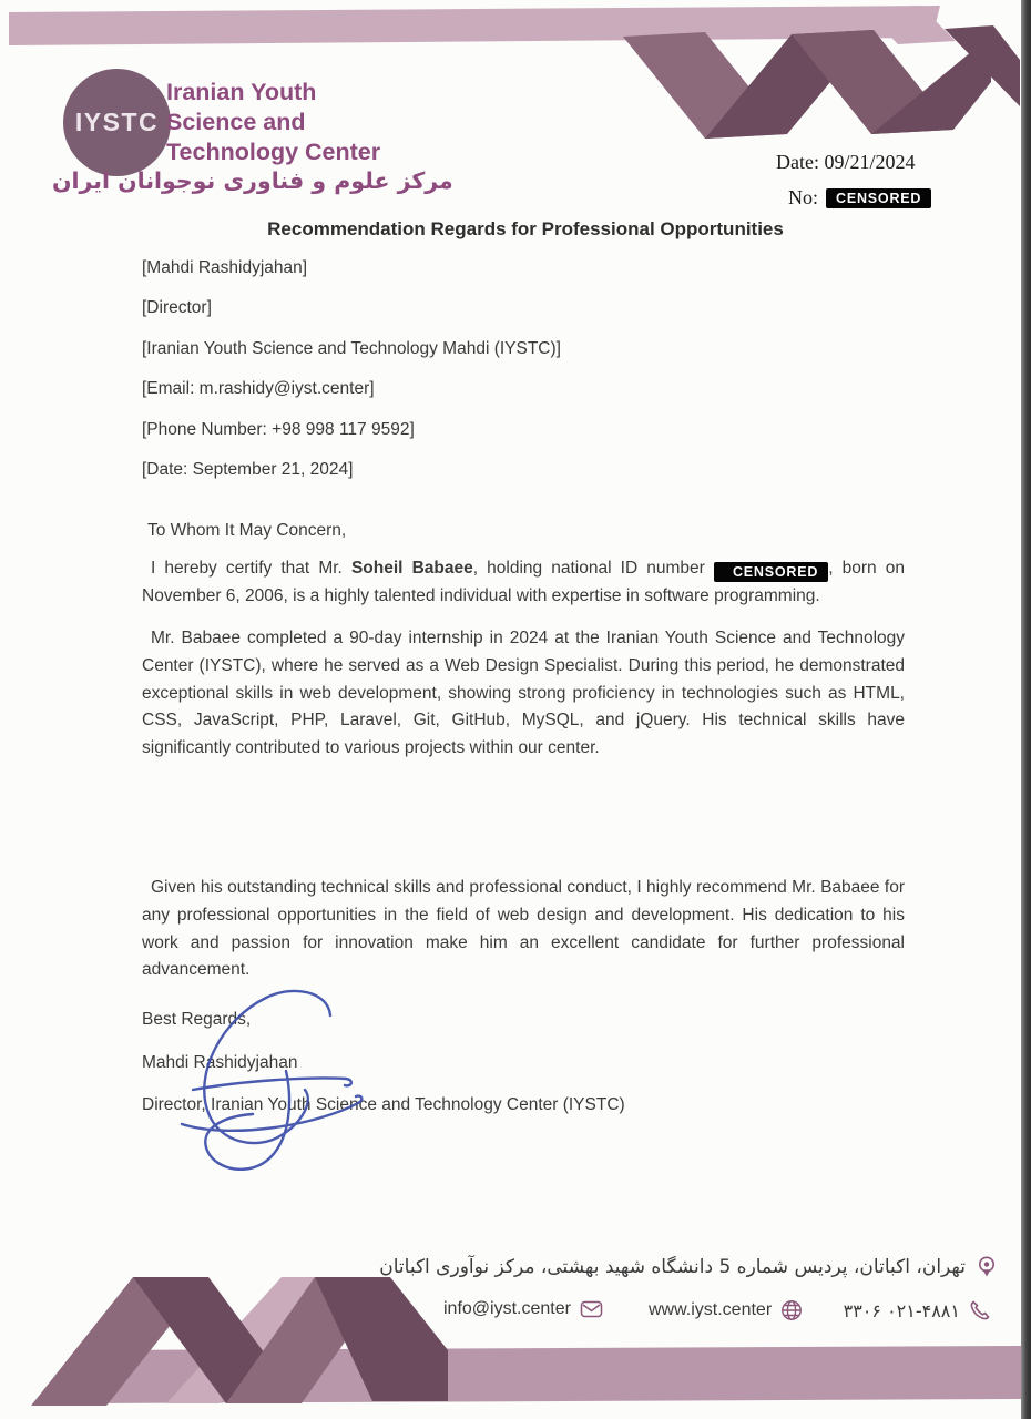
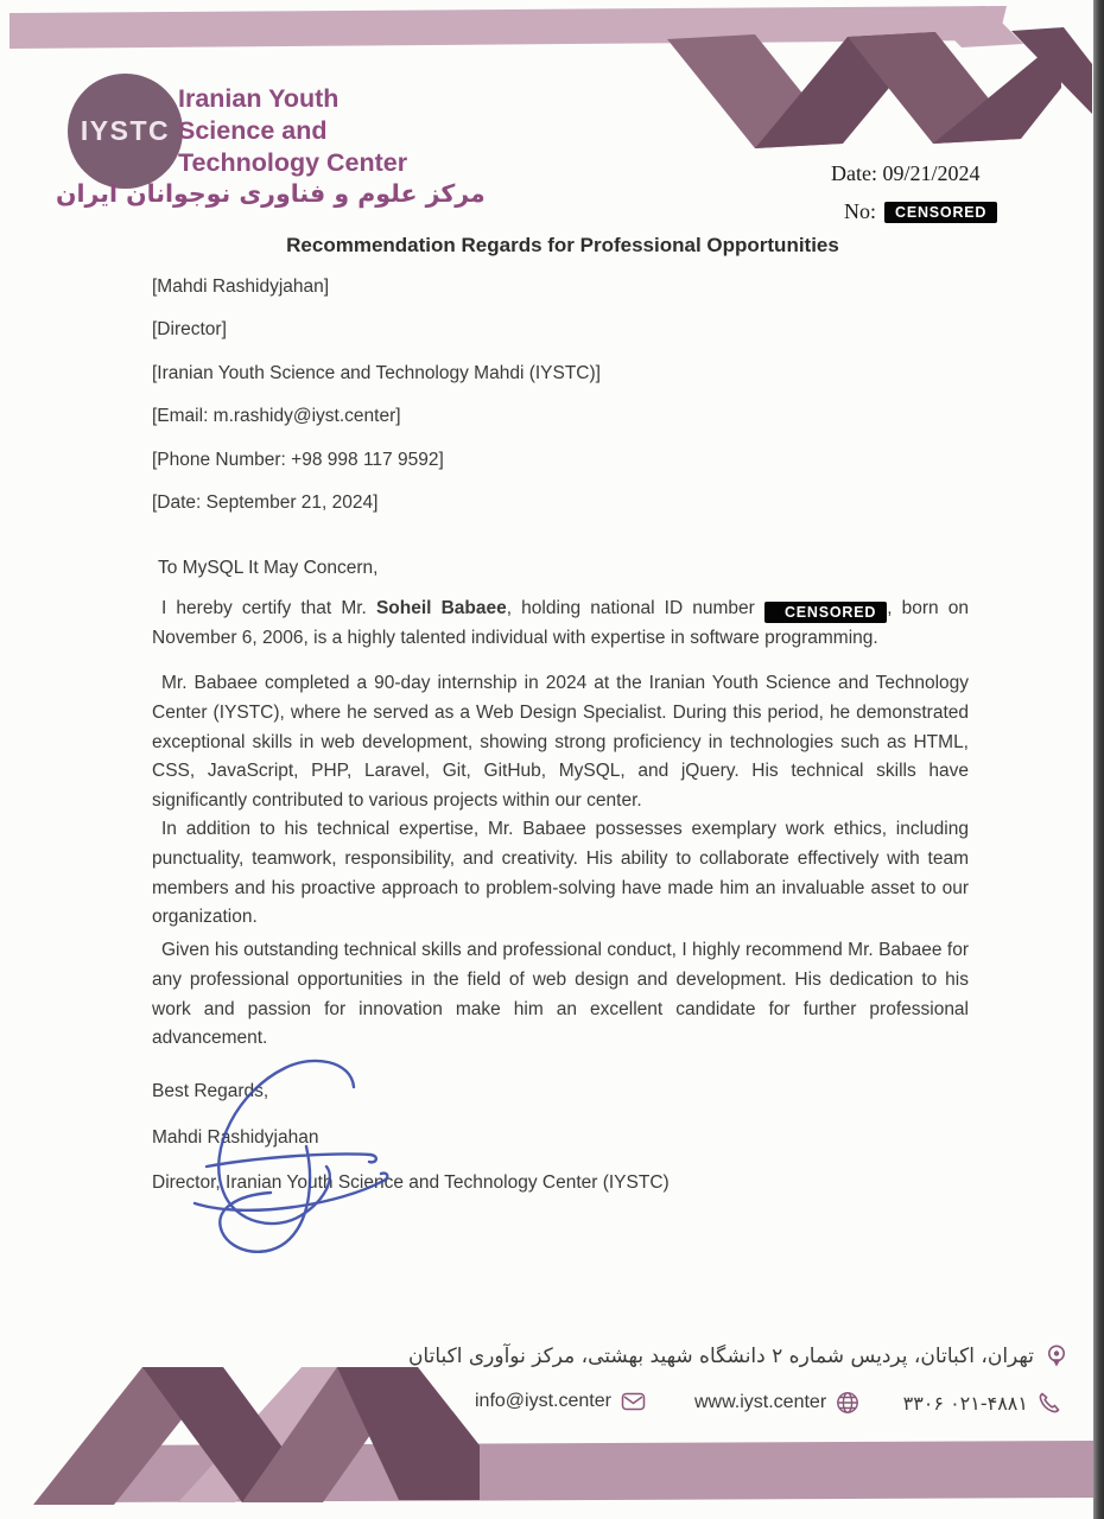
  IYSTC
  Iranian Youth
  Science and
  Technology Center
  مرکز علوم و فناوری نوجوانان ایران
  Date: 09/21/2024
  No:
  CENSORED
  Recommendation Regards for Professional Opportunities
  [Mahdi Rashidyjahan]
  [Director]
  [Iranian Youth Science and Technology Mahdi (IYSTC)]
  [Email: m.rashidy@iyst.center]
  [Phone Number: +98 998 117 9592]
  [Date: September 21, 2024]
- To Whom It May Concern,
+ To MySQL It May Concern,
  I hereby certify that Mr. Soheil Babaee, holding national ID number CENSORED , born on November 6, 2006, is a highly talented individual with expertise in software programming.
  Mr. Babaee completed a 90-day internship in 2024 at the Iranian Youth Science and Technology Center (IYSTC), where he served as a Web Design Specialist. During this period, he demonstrated exceptional skills in web development, showing strong proficiency in technologies such as HTML, CSS, JavaScript, PHP, Laravel, Git, GitHub, MySQL, and jQuery. His technical skills have significantly contributed to various projects within our center.
+ In addition to his technical expertise, Mr. Babaee possesses exemplary work ethics, including punctuality, teamwork, responsibility, and creativity. His ability to collaborate effectively with team members and his proactive approach to problem-solving have made him an invaluable asset to our organization.
  Given his outstanding technical skills and professional conduct, I highly recommend Mr. Babaee for any professional opportunities in the field of web design and development. His dedication to his work and passion for innovation make him an excellent candidate for further professional advancement.
  Best Regards,
  Mahdi Rshidyjahan
  Director, Iranian Yout Sciece and Technology Center (IYSTC)
- تهران، اکباتان، پردیس شماره 5 دانشگاه شهید بهشتی، مرکز نوآوری اکباتان
+ تهران، اکباتان، پردیس شماره ۲ دانشگاه شهید بهشتی، مرکز نوآوری اکباتان
  info@iyst.center
  www.iyst.center
  ۰۲۱-۴۸۸۱ ۳۳۰۶
